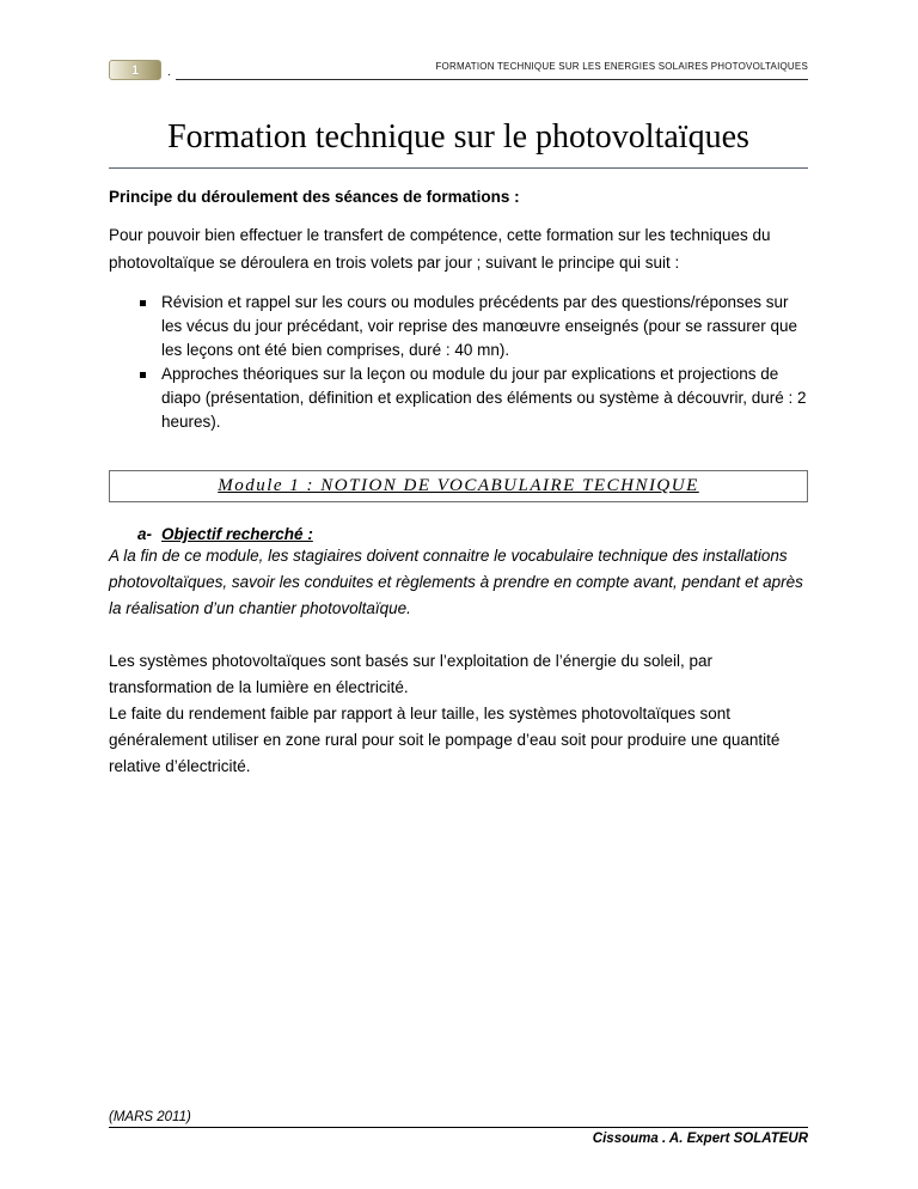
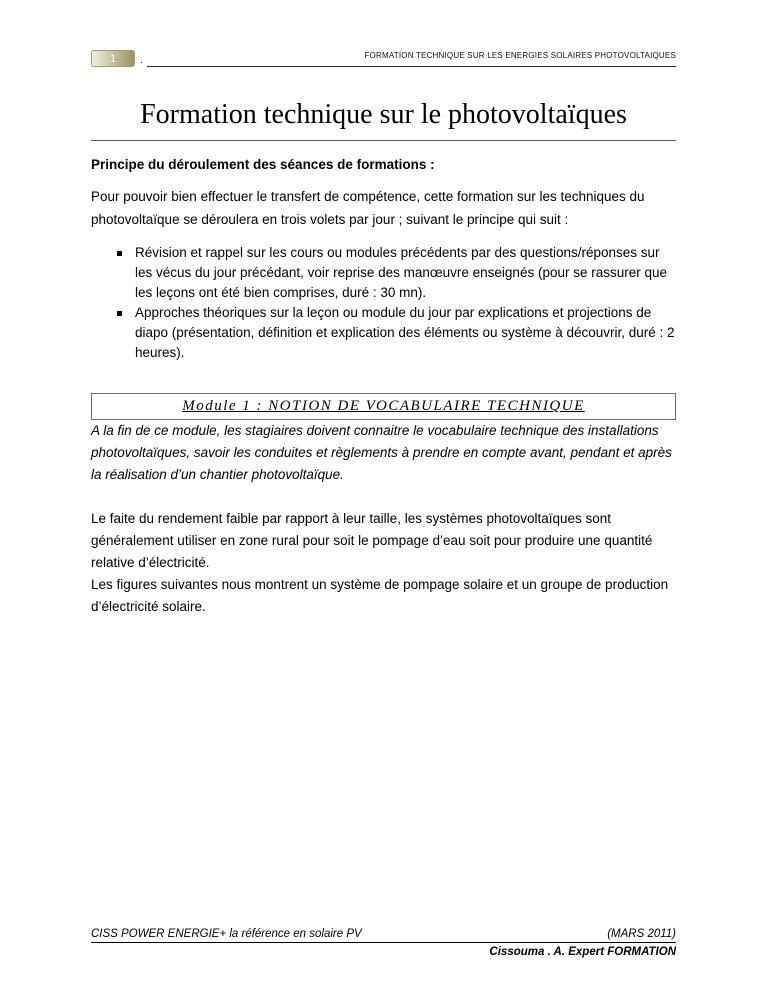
  1
  .
  FORMATION TECHNIQUE SUR LES ENERGIES SOLAIRES PHOTOVOLTAIQUES
  Formation technique sur le photovoltaïques
  Principe du déroulement des séances de formations :
  Pour pouvoir bien effectuer le transfert de compétence, cette formation sur les techniques du photovoltaïque se déroulera en trois volets par jour ; suivant le principe qui suit :
- Révision et rappel sur les cours ou modules précédents par des questions/réponses sur les vécus du jour précédant, voir reprise des manœuvre enseignés (pour se rassurer que les leçons ont été bien comprises, duré : 40 mn).
+ Révision et rappel sur les cours ou modules précédents par des questions/réponses sur les vécus du jour précédant, voir reprise des manœuvre enseignés (pour se rassurer que les leçons ont été bien comprises, duré : 30 mn).
  Approches théoriques sur la leçon ou module du jour par explications et projections de diapo (présentation, définition et explication des éléments ou système à découvrir, duré : 2 heures).
  Module 1 : NOTION DE VOCABULAIRE TECHNIQUE
- a- Objectif recherché :
  A la fin de ce module, les stagiaires doivent connaitre le vocabulaire technique des installations photovoltaïques, savoir les conduites et règlements à prendre en compte avant, pendant et après la réalisation d’un chantier photovoltaïque.
- Les systèmes photovoltaïques sont basés sur l’exploitation de l’énergie du soleil, par transformation de la lumière en électricité.
  Le faite du rendement faible par rapport à leur taille, les systèmes photovoltaïques sont généralement utiliser en zone rural pour soit le pompage d’eau soit pour produire une quantité relative d’électricité.
+ Les figures suivantes nous montrent un système de pompage solaire et un groupe de production d’électricité solaire.
+ CISS POWER ENERGIE+ la référence en solaire PV
  (MARS 2011)
- Cissouma . A. Expert SOLATEUR
+ Cissouma . A. Expert FORMATION
